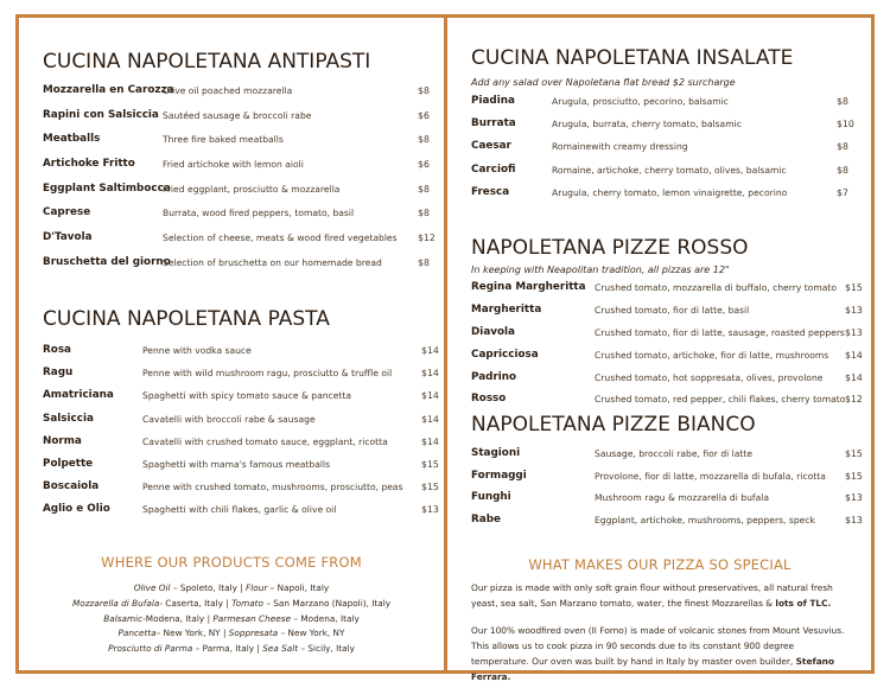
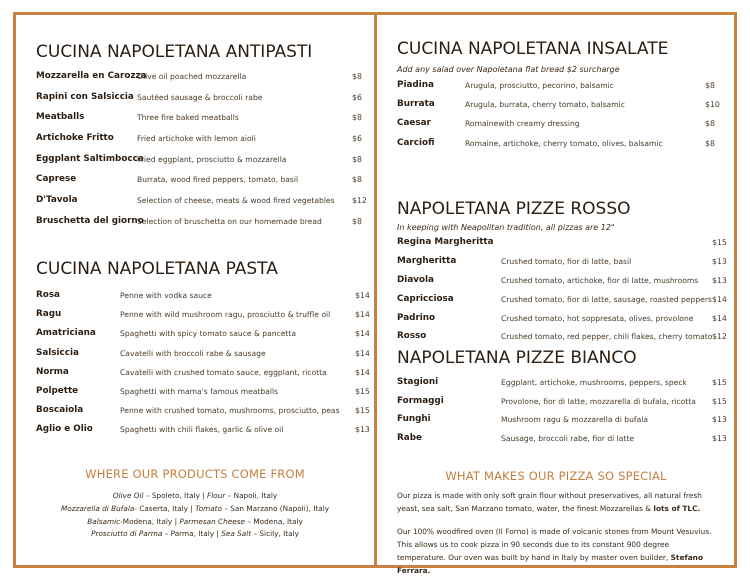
  CUCINA NAPOLETANA ANTIPASTI
  Mozzarella en Carozza
  Olive oil poached mozzarella
  $8
  Rapini con Salsiccia
  Sautéed sausage & broccoli rabe
  $6
  Meatballs
  Three fire baked meatballs
  $8
  Artichoke Fritto
  Fried artichoke with lemon aioli
  $6
  Eggplant Saltimbocca
  Fried eggplant, prosciutto & mozzarella
  $8
  Caprese
  Burrata, wood fired peppers, tomato, basil
  $8
  D'Tavola
  Selection of cheese, meats & wood fired vegetables
  $12
  Bruschetta del giorno
  Selection of bruschetta on our homemade bread
  $8
  CUCINA NAPOLETANA PASTA
  Rosa
  Penne with vodka sauce
  $14
  Ragu
  Penne with wild mushroom ragu, prosciutto & truffle oil
  $14
  Amatriciana
  Spaghetti with spicy tomato sauce & pancetta
  $14
  Salsiccia
  Cavatelli with broccoli rabe & sausage
  $14
  Norma
  Cavatelli with crushed tomato sauce, eggplant, ricotta
  $14
  Polpette
  Spaghetti with mama's famous meatballs
  $15
  Boscaiola
  Penne with crushed tomato, mushrooms, prosciutto, peas
  $15
  Aglio e Olio
  Spaghetti with chili flakes, garlic & olive oil
  $13
  WHERE OUR PRODUCTS COME FROM
  Olive Oil – Spoleto, Italy | Flour – Napoli, Italy
  Mozzarella di Bufala- Caserta, Italy | Tomato – San Marzano (Napoli), Italy
  Balsamic-Modena, Italy | Parmesan Cheese – Modena, Italy
- Pancetta– New York, NY | Soppresata – New York, NY
  Prosciutto di Parma – Parma, Italy | Sea Salt – Sicily, Italy
  CUCINA NAPOLETANA INSALATE
  Add any salad over Napoletana flat bread $2 surcharge
  Piadina
  Arugula, prosciutto, pecorino, balsamic
  $8
  Burrata
  Arugula, burrata, cherry tomato, balsamic
  $10
  Caesar
  Romainewith creamy dressing
  $8
  Carciofi
  Romaine, artichoke, cherry tomato, olives, balsamic
  $8
- Fresca
- Arugula, cherry tomato, lemon vinaigrette, pecorino
- $7
  NAPOLETANA PIZZE ROSSO
  In keeping with Neapolitan tradition, all pizzas are 12"
  Regina Margheritta
- Crushed tomato, mozzarella di buffalo, cherry tomato
  $15
  Margheritta
  Crushed tomato, fior di latte, basil
  $13
  Diavola
- Crushed tomato, fior di latte, sausage, roasted peppers
+ Crushed tomato, artichoke, fior di latte, mushrooms
  $13
  Capricciosa
- Crushed tomato, artichoke, fior di latte, mushrooms
+ Crushed tomato, fior di latte, sausage, roasted peppers
  $14
  Padrino
  Crushed tomato, hot soppresata, olives, provolone
  $14
  Rosso
  Crushed tomato, red pepper, chili flakes, cherry tomato
  $12
  NAPOLETANA PIZZE BIANCO
  Stagioni
- Sausage, broccoli rabe, fior di latte
+ Eggplant, artichoke, mushrooms, peppers, speck
  $15
  Formaggi
  Provolone, fior di latte, mozzarella di bufala, ricotta
  $15
  Funghi
  Mushroom ragu & mozzarella di bufala
  $13
  Rabe
- Eggplant, artichoke, mushrooms, peppers, speck
+ Sausage, broccoli rabe, fior di latte
  $13
  WHAT MAKES OUR PIZZA SO SPECIAL
  Our pizza is made with only soft grain flour without preservatives, all natural fresh yeast, sea salt, San Marzano tomato, water, the finest Mozzarellas & lots of TLC.
  Our 100% woodfired oven (Il Forno) is made of volcanic stones from Mount Vesuvius. This allows us to cook pizza in 90 seconds due to its constant 900 degree temperature. Our oven was built by hand in Italy by master oven builder, Stefano Ferrara.
